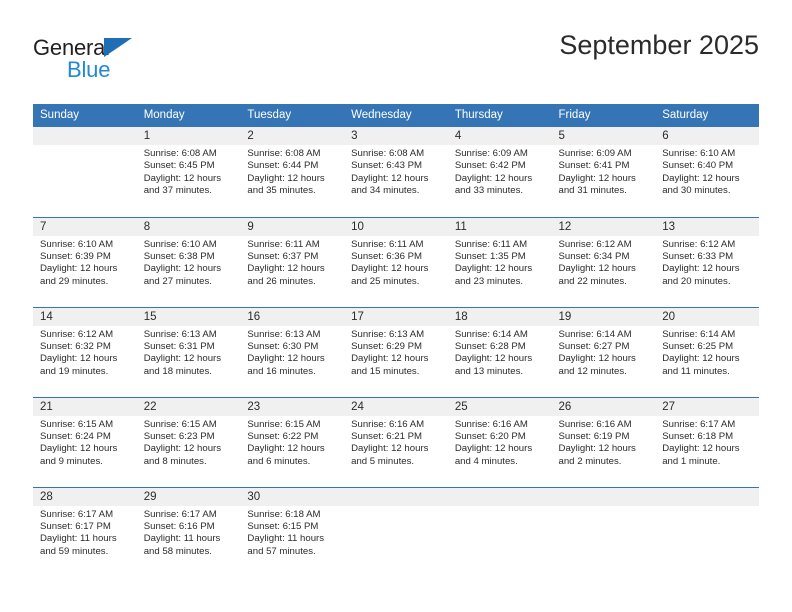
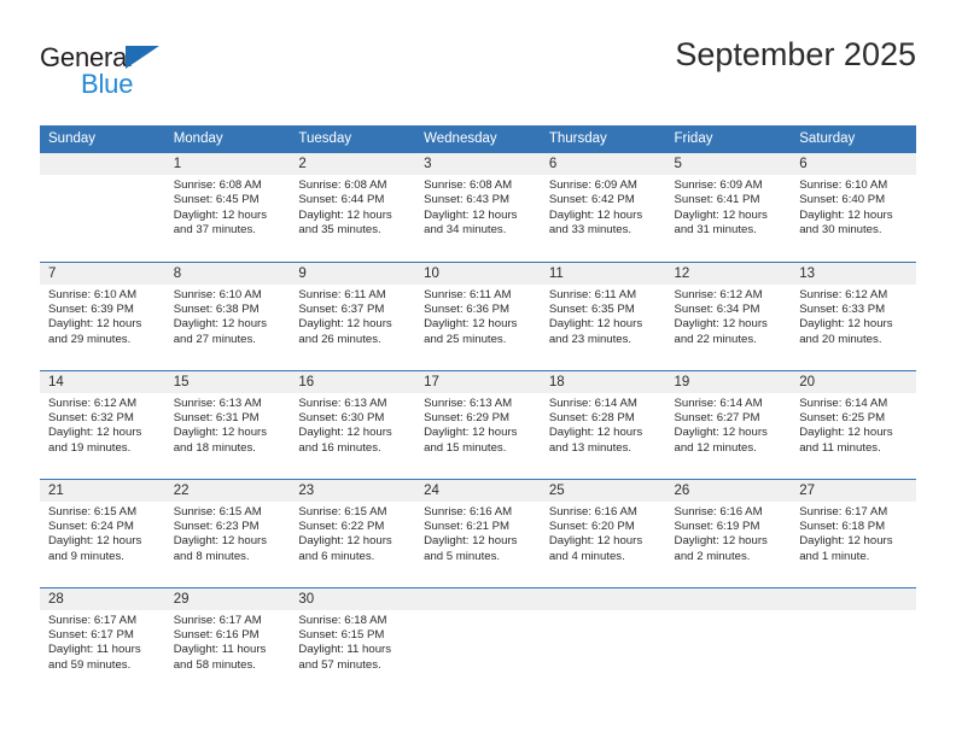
  General
  Blue
  September 2025
  Sunday	Monday	Tuesday	Wednesday	Thursday	Friday	Saturday
- 	1Sunrise: 6:08 AMSunset: 6:45 PMDaylight: 12 hoursand 37 minutes.	2Sunrise: 6:08 AMSunset: 6:44 PMDaylight: 12 hoursand 35 minutes.	3Sunrise: 6:08 AMSunset: 6:43 PMDaylight: 12 hoursand 34 minutes.	4Sunrise: 6:09 AMSunset: 6:42 PMDaylight: 12 hoursand 33 minutes.	5Sunrise: 6:09 AMSunset: 6:41 PMDaylight: 12 hoursand 31 minutes.	6Sunrise: 6:10 AMSunset: 6:40 PMDaylight: 12 hoursand 30 minutes.
+ 	1Sunrise: 6:08 AMSunset: 6:45 PMDaylight: 12 hoursand 37 minutes.	2Sunrise: 6:08 AMSunset: 6:44 PMDaylight: 12 hoursand 35 minutes.	3Sunrise: 6:08 AMSunset: 6:43 PMDaylight: 12 hoursand 34 minutes.	6Sunrise: 6:09 AMSunset: 6:42 PMDaylight: 12 hoursand 33 minutes.	5Sunrise: 6:09 AMSunset: 6:41 PMDaylight: 12 hoursand 31 minutes.	6Sunrise: 6:10 AMSunset: 6:40 PMDaylight: 12 hoursand 30 minutes.
- 7Sunrise: 6:10 AMSunset: 6:39 PMDaylight: 12 hoursand 29 minutes.	8Sunrise: 6:10 AMSunset: 6:38 PMDaylight: 12 hoursand 27 minutes.	9Sunrise: 6:11 AMSunset: 6:37 PMDaylight: 12 hoursand 26 minutes.	10Sunrise: 6:11 AMSunset: 6:36 PMDaylight: 12 hoursand 25 minutes.	11Sunrise: 6:11 AMSunset: 1:35 PMDaylight: 12 hoursand 23 minutes.	12Sunrise: 6:12 AMSunset: 6:34 PMDaylight: 12 hoursand 22 minutes.	13Sunrise: 6:12 AMSunset: 6:33 PMDaylight: 12 hoursand 20 minutes.
+ 7Sunrise: 6:10 AMSunset: 6:39 PMDaylight: 12 hoursand 29 minutes.	8Sunrise: 6:10 AMSunset: 6:38 PMDaylight: 12 hoursand 27 minutes.	9Sunrise: 6:11 AMSunset: 6:37 PMDaylight: 12 hoursand 26 minutes.	10Sunrise: 6:11 AMSunset: 6:36 PMDaylight: 12 hoursand 25 minutes.	11Sunrise: 6:11 AMSunset: 6:35 PMDaylight: 12 hoursand 23 minutes.	12Sunrise: 6:12 AMSunset: 6:34 PMDaylight: 12 hoursand 22 minutes.	13Sunrise: 6:12 AMSunset: 6:33 PMDaylight: 12 hoursand 20 minutes.
  14Sunrise: 6:12 AMSunset: 6:32 PMDaylight: 12 hoursand 19 minutes.	15Sunrise: 6:13 AMSunset: 6:31 PMDaylight: 12 hoursand 18 minutes.	16Sunrise: 6:13 AMSunset: 6:30 PMDaylight: 12 hoursand 16 minutes.	17Sunrise: 6:13 AMSunset: 6:29 PMDaylight: 12 hoursand 15 minutes.	18Sunrise: 6:14 AMSunset: 6:28 PMDaylight: 12 hoursand 13 minutes.	19Sunrise: 6:14 AMSunset: 6:27 PMDaylight: 12 hoursand 12 minutes.	20Sunrise: 6:14 AMSunset: 6:25 PMDaylight: 12 hoursand 11 minutes.
  21Sunrise: 6:15 AMSunset: 6:24 PMDaylight: 12 hoursand 9 minutes.	22Sunrise: 6:15 AMSunset: 6:23 PMDaylight: 12 hoursand 8 minutes.	23Sunrise: 6:15 AMSunset: 6:22 PMDaylight: 12 hoursand 6 minutes.	24Sunrise: 6:16 AMSunset: 6:21 PMDaylight: 12 hoursand 5 minutes.	25Sunrise: 6:16 AMSunset: 6:20 PMDaylight: 12 hoursand 4 minutes.	26Sunrise: 6:16 AMSunset: 6:19 PMDaylight: 12 hoursand 2 minutes.	27Sunrise: 6:17 AMSunset: 6:18 PMDaylight: 12 hoursand 1 minute.
  28Sunrise: 6:17 AMSunset: 6:17 PMDaylight: 11 hoursand 59 minutes.	29Sunrise: 6:17 AMSunset: 6:16 PMDaylight: 11 hoursand 58 minutes.	30Sunrise: 6:18 AMSunset: 6:15 PMDaylight: 11 hoursand 57 minutes.
